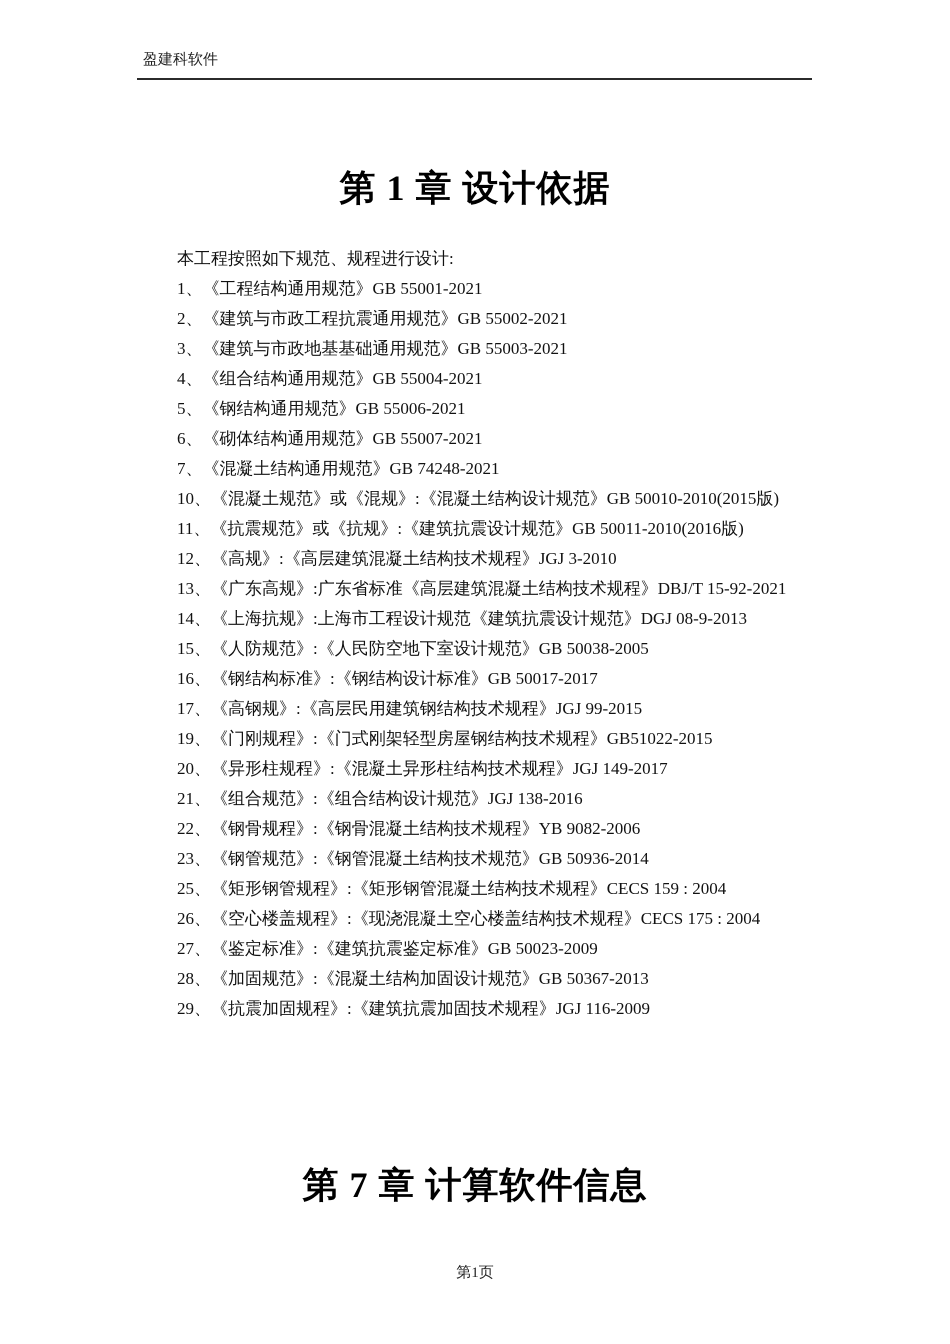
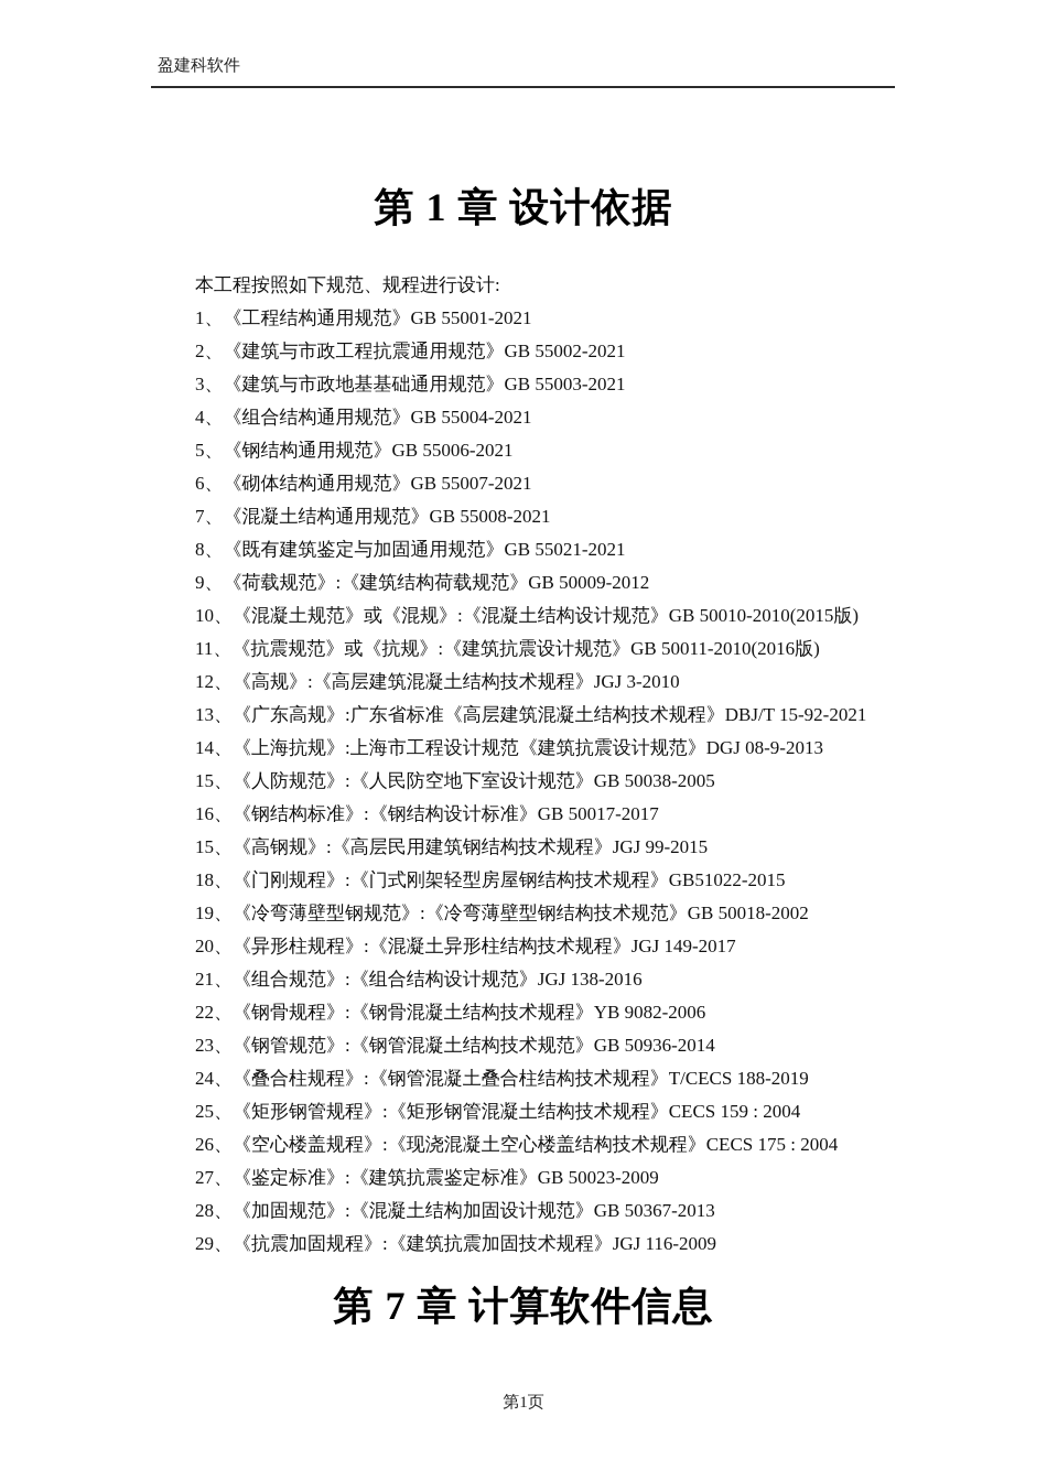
  盈建科软件
  第 1 章 设计依据
  本工程按照如下规范、规程进行设计:
  1、《工程结构通用规范》GB 55001-2021
  2、《建筑与市政工程抗震通用规范》GB 55002-2021
  3、《建筑与市政地基基础通用规范》GB 55003-2021
  4、《组合结构通用规范》GB 55004-2021
  5、《钢结构通用规范》GB 55006-2021
  6、《砌体结构通用规范》GB 55007-2021
- 7、《混凝土结构通用规范》GB 74248-2021
+ 7、《混凝土结构通用规范》GB 55008-2021
+ 8、《既有建筑鉴定与加固通用规范》GB 55021-2021
+ 9、《荷载规范》:《建筑结构荷载规范》GB 50009-2012
  10、《混凝土规范》或《混规》:《混凝土结构设计规范》GB 50010-2010(2015版)
  11、《抗震规范》或《抗规》:《建筑抗震设计规范》GB 50011-2010(2016版)
  12、《高规》:《高层建筑混凝土结构技术规程》JGJ 3-2010
  13、《广东高规》:广东省标准《高层建筑混凝土结构技术规程》DBJ/T 15-92-2021
  14、《上海抗规》:上海市工程设计规范《建筑抗震设计规范》DGJ 08-9-2013
  15、《人防规范》:《人民防空地下室设计规范》GB 50038-2005
  16、《钢结构标准》:《钢结构设计标准》GB 50017-2017
- 17、《高钢规》:《高层民用建筑钢结构技术规程》JGJ 99-2015
+ 15、《高钢规》:《高层民用建筑钢结构技术规程》JGJ 99-2015
- 19、《门刚规程》:《门式刚架轻型房屋钢结构技术规程》GB51022-2015
+ 18、《门刚规程》:《门式刚架轻型房屋钢结构技术规程》GB51022-2015
+ 19、《冷弯薄壁型钢规范》:《冷弯薄壁型钢结构技术规范》GB 50018-2002
  20、《异形柱规程》:《混凝土异形柱结构技术规程》JGJ 149-2017
  21、《组合规范》:《组合结构设计规范》JGJ 138-2016
  22、《钢骨规程》:《钢骨混凝土结构技术规程》YB 9082-2006
  23、《钢管规范》:《钢管混凝土结构技术规范》GB 50936-2014
+ 24、《叠合柱规程》:《钢管混凝土叠合柱结构技术规程》T/CECS 188-2019
  25、《矩形钢管规程》:《矩形钢管混凝土结构技术规程》CECS 159 : 2004
  26、《空心楼盖规程》:《现浇混凝土空心楼盖结构技术规程》CECS 175 : 2004
  27、《鉴定标准》:《建筑抗震鉴定标准》GB 50023-2009
  28、《加固规范》:《混凝土结构加固设计规范》GB 50367-2013
  29、《抗震加固规程》:《建筑抗震加固技术规程》JGJ 116-2009
  第 7 章 计算软件信息
  第1页
